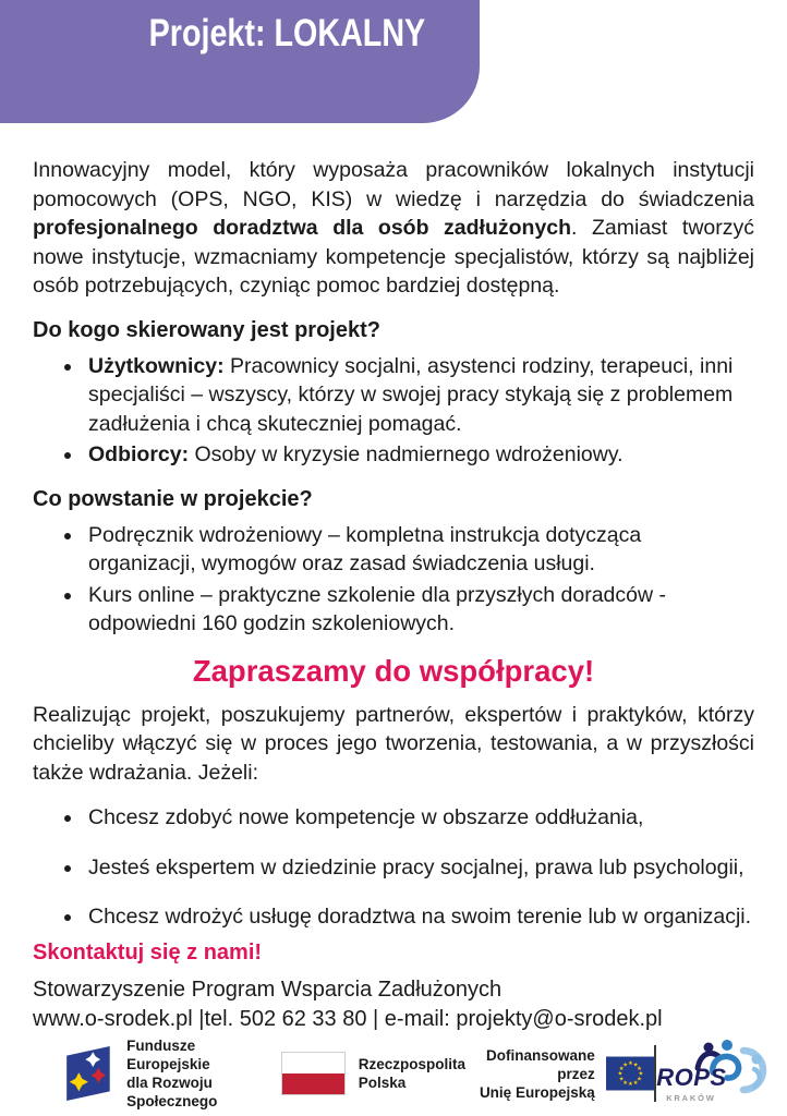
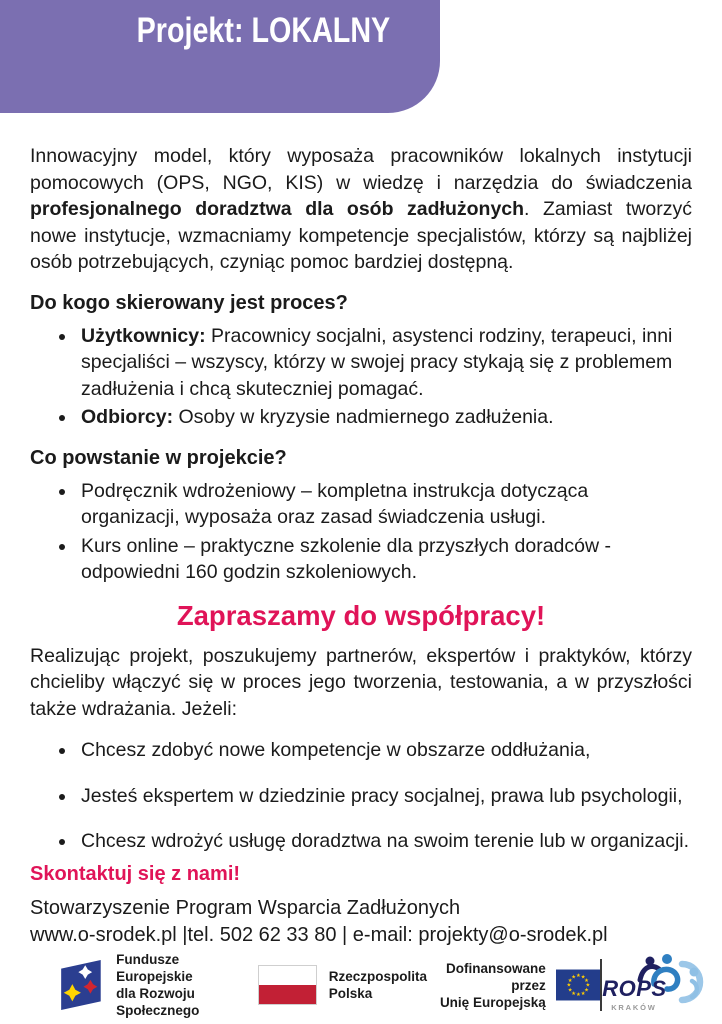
  Projekt: LOKALNY
  Innowacyjny model, który wyposaża pracowników lokalnych instytucji pomocowych (OPS, NGO, KIS) w wiedzę i narzędzia do świadczenia profesjonalnego doradztwa dla osób zadłużonych. Zamiast tworzyć nowe instytucje, wzmacniamy kompetencje specjalistów, którzy są najbliżej osób potrzebujących, czyniąc pomoc bardziej dostępną.
- Do kogo skierowany jest projekt?
+ Do kogo skierowany jest proces?
  Użytkownicy: Pracownicy socjalni, asystenci rodziny, terapeuci, inni specjaliści – wszyscy, którzy w swojej pracy stykają się z problemem zadłużenia i chcą skuteczniej pomagać.
- Odbiorcy: Osoby w kryzysie nadmiernego wdrożeniowy.
+ Odbiorcy: Osoby w kryzysie nadmiernego zadłużenia.
  Co powstanie w projekcie?
- Podręcznik wdrożeniowy – kompletna instrukcja dotycząca organizacji, wymogów oraz zasad świadczenia usługi.
+ Podręcznik wdrożeniowy – kompletna instrukcja dotycząca organizacji, wyposaża oraz zasad świadczenia usługi.
  Kurs online – praktyczne szkolenie dla przyszłych doradców - odpowiedni 160 godzin szkoleniowych.
  Zapraszamy do współpracy!
  Realizując projekt, poszukujemy partnerów, ekspertów i praktyków, którzy chcieliby włączyć się w proces jego tworzenia, testowania, a w przyszłości także wdrażania. Jeżeli:
  Chcesz zdobyć nowe kompetencje w obszarze oddłużania,
  Jesteś ekspertem w dziedzinie pracy socjalnej, prawa lub psychologii,
  Chcesz wdrożyć usługę doradztwa na swoim terenie lub w organizacji.
  Skontaktuj się z nami!
  Stowarzyszenie Program Wsparcia Zadłużonych
  www.o-srodek.pl |tel. 502 62 33 80 | e-mail: projekty@o-srodek.pl
  Fundusze Europejskie
  dla Rozwoju Społecznego
  Rzeczpospolita
  Polska
  Dofinansowane przez
  Unię Europejską
  ROPS
  KRAKÓW
